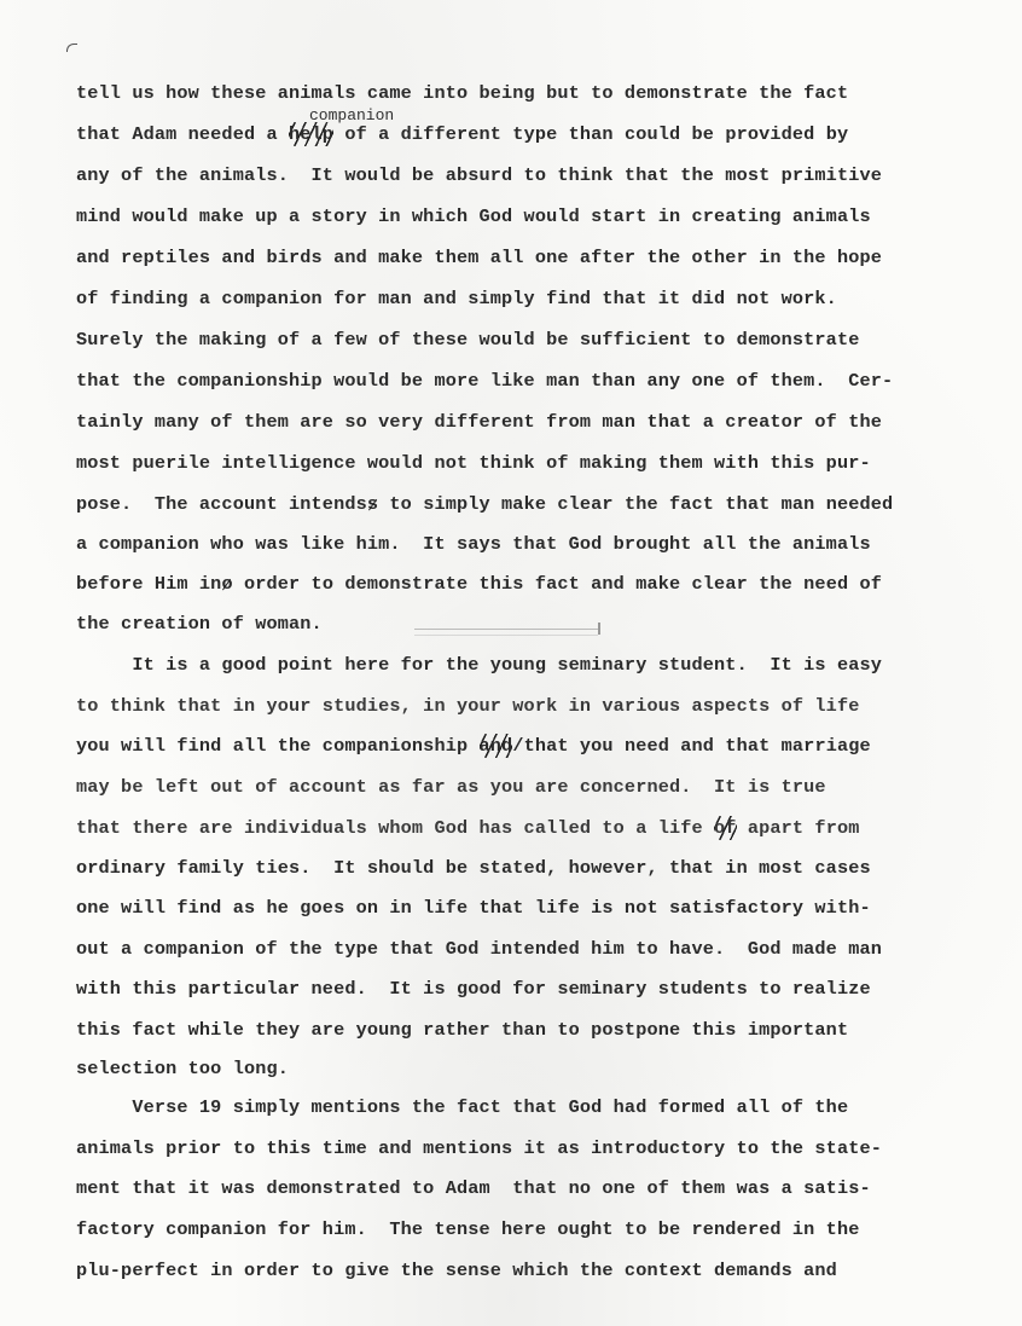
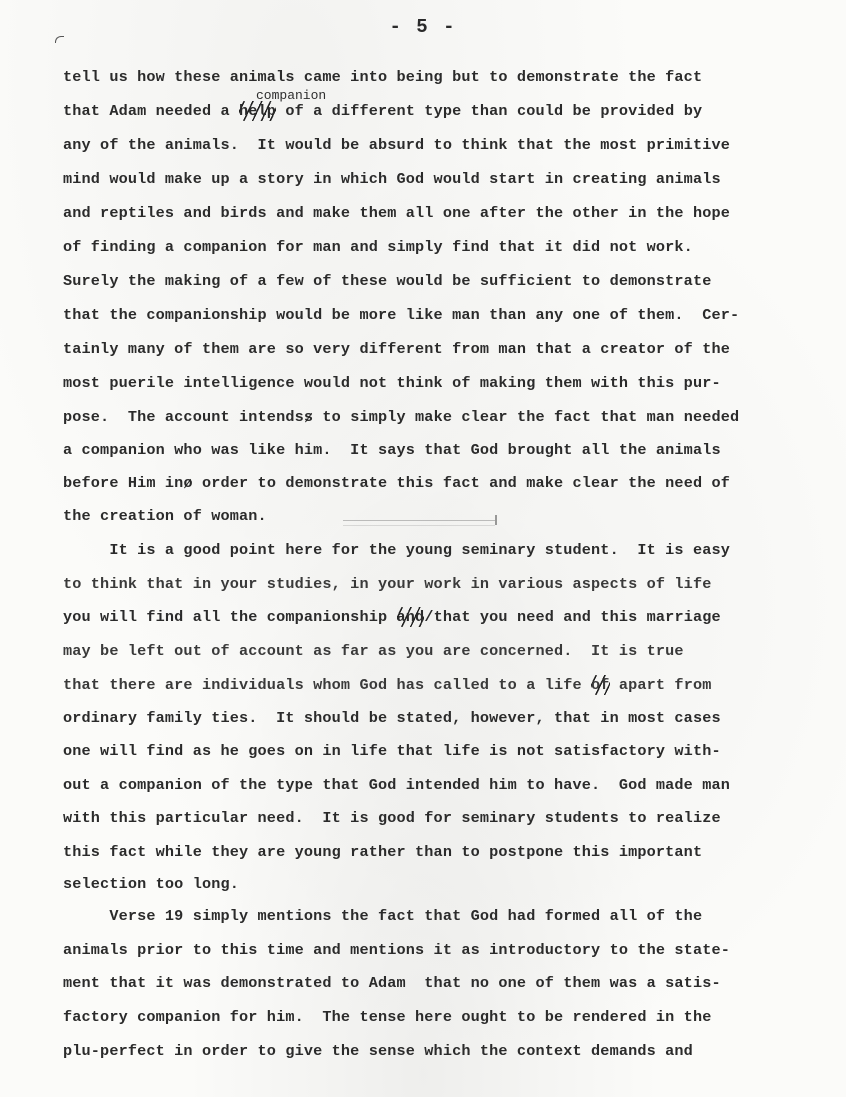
+ - 5 -
  companion
  tell us how these animals came into being but to demonstrate the fact
  that Adam needed a help of a different type than could be provided by
  any of the animals. It would be absurd to think that the most primitive
  mind would make up a story in which God would start in creating animals
  and reptiles and birds and make them all one after the other in the hope
  of finding a companion for man and simply find that it did not work.
  Surely the making of a few of these would be sufficient to demonstrate
  that the companionship would be more like man than any one of them. Cer-
  tainly many of them are so very different from man that a creator of the
  most puerile intelligence would not think of making them with this pur-
  pose. The account intendss to simply make clear the fact that man needed
  a companion who was like him. It says that God brought all the animals
  before Him ino order to demonstrate this fact and make clear the need of
  the creation of woman.
  It is a good point here for the young seminary student. It is easy
  to think that in your studies, in your work in various aspects of life
- you will find all the companionship and/that you need and that marriage
+ you will find all the companionship and/that you need and this marriage
  may be left out of account as far as you are concerned. It is true
  that there are individuals whom God has called to a life of apart from
  ordinary family ties. It should be stated, however, that in most cases
  one will find as he goes on in life that life is not satisfactory with-
  out a companion of the type that God intended him to have. God made man
  with this particular need. It is good for seminary students to realize
  this fact while they are young rather than to postpone this important
  selection too long.
  Verse 19 simply mentions the fact that God had formed all of the
  animals prior to this time and mentions it as introductory to the state-
  ment that it was demonstrated to Adam that no one of them was a satis-
  factory companion for him. The tense here ought to be rendered in the
  plu-perfect in order to give the sense which the context demands and
